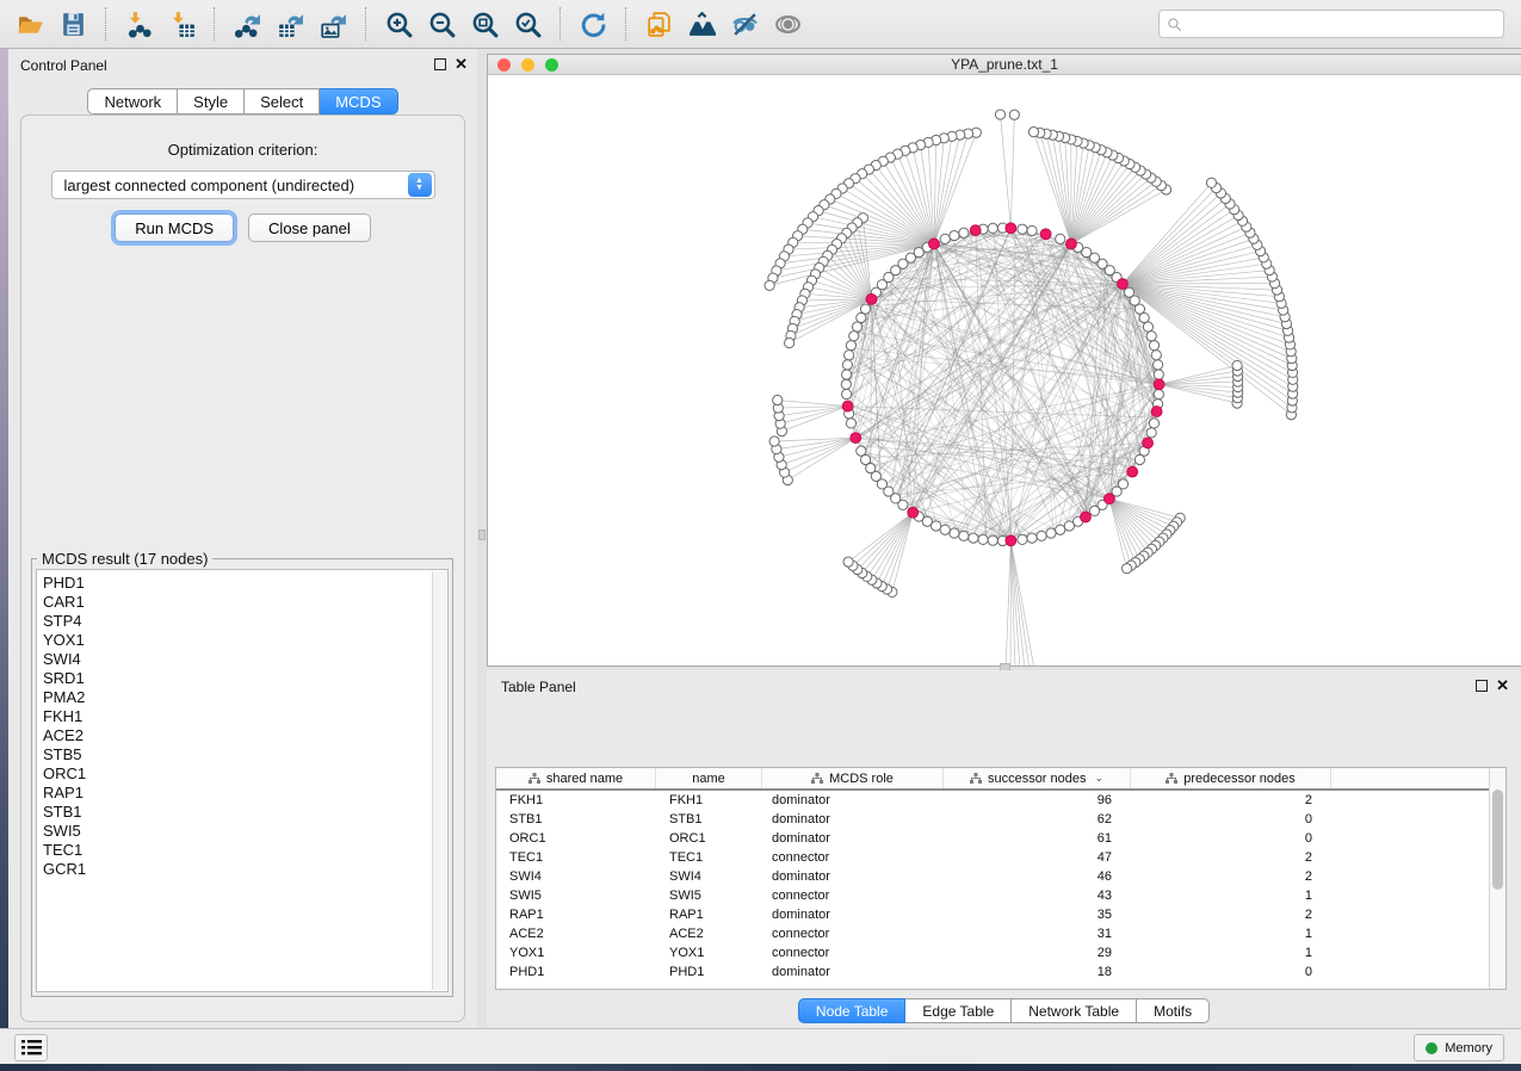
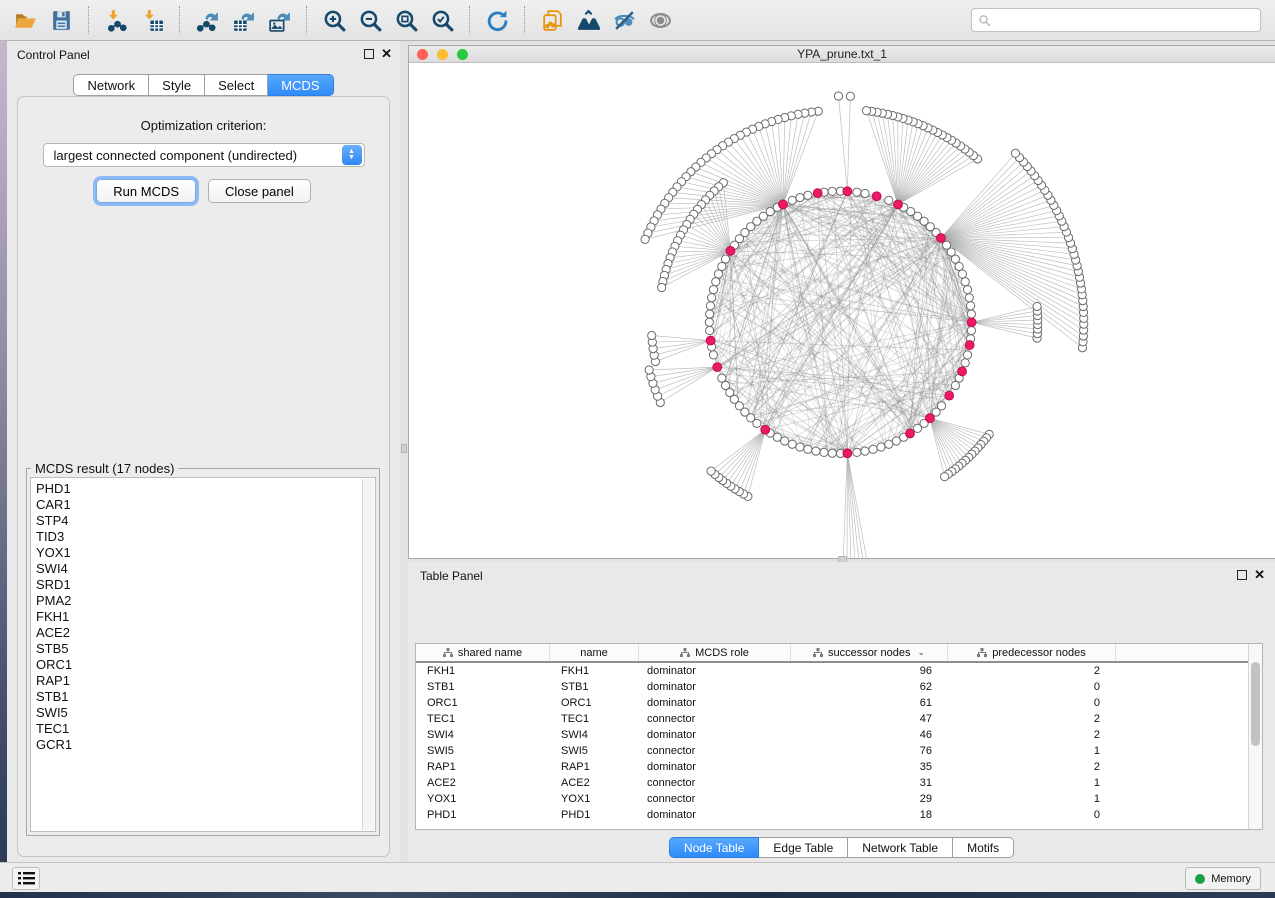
  Control Panel
  ✕
  Network
  Style
  Select
  MCDS
  Optimization criterion:
  largest connected component (undirected)
  Run MCDS
  Close panel
  MCDS result (17 nodes)
  PHD1
  CAR1
  STP4
+ TID3
  YOX1
  SWI4
  SRD1
  PMA2
  FKH1
  ACE2
  STB5
  ORC1
  RAP1
  STB1
  SWI5
  TEC1
  GCR1
  YPA_prune.txt_1
  Table Panel
  ✕
  shared name
  name
  MCDS role
  successor nodes
  ⌄
  predecessor nodes
  FKH1
  FKH1
  dominator
  96
  2
  STB1
  STB1
  dominator
  62
  0
  ORC1
  ORC1
  dominator
  61
  0
  TEC1
  TEC1
  connector
  47
  2
  SWI4
  SWI4
  dominator
  46
  2
  SWI5
  SWI5
  connector
- 43
+ 76
  1
  RAP1
  RAP1
  dominator
  35
  2
  ACE2
  ACE2
  connector
  31
  1
  YOX1
  YOX1
  connector
  29
  1
  PHD1
  PHD1
  dominator
  18
  0
  Node Table
  Edge Table
  Network Table
  Motifs
  Memory
